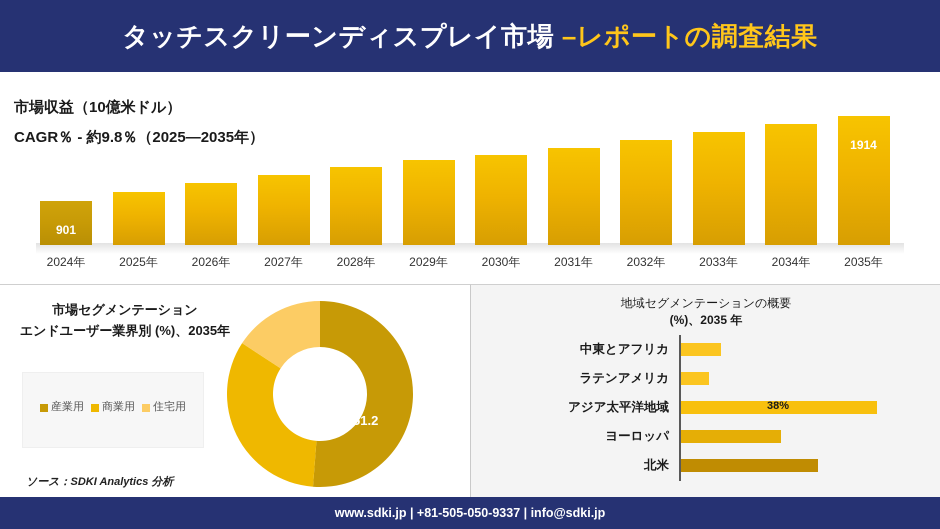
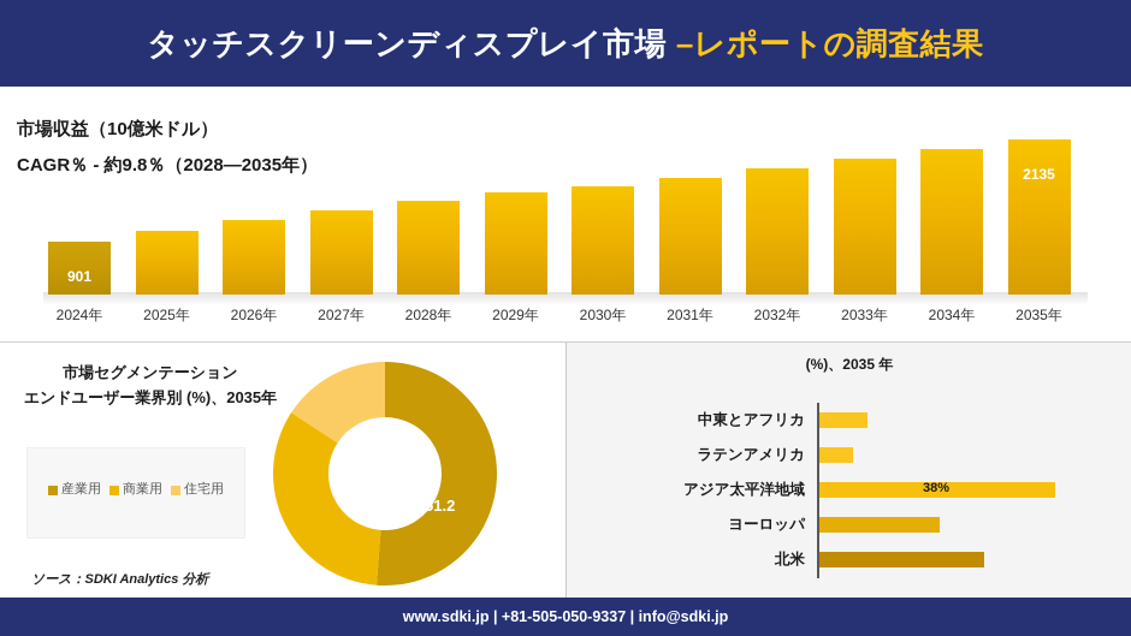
  タッチスクリーンディスプレイ市場 –レポートの調査結果
  市場収益（10億米ドル）
- CAGR％ - 約9.8％（2025―2035年）
+ CAGR％ - 約9.8％（2028―2035年）
  901
- 1914
+ 2135
  2024年
  2025年
  2026年
  2027年
  2028年
  2029年
  2030年
  2031年
  2032年
  2033年
  2034年
  2035年
  市場セグメンテーション
  エンドユーザー業界別 (%)、2035年
  産業用
  商業用
  住宅用
  51.2
  ソース：SDKI Analytics 分析
- 地域セグメンテーションの概要
  (%)、2035 年
  中東とアフリカ
  ラテンアメリカ
  アジア太平洋地域
  38%
  ヨーロッパ
  北米
  www.sdki.jp | +81-505-050-9337 | info@sdki.jp
